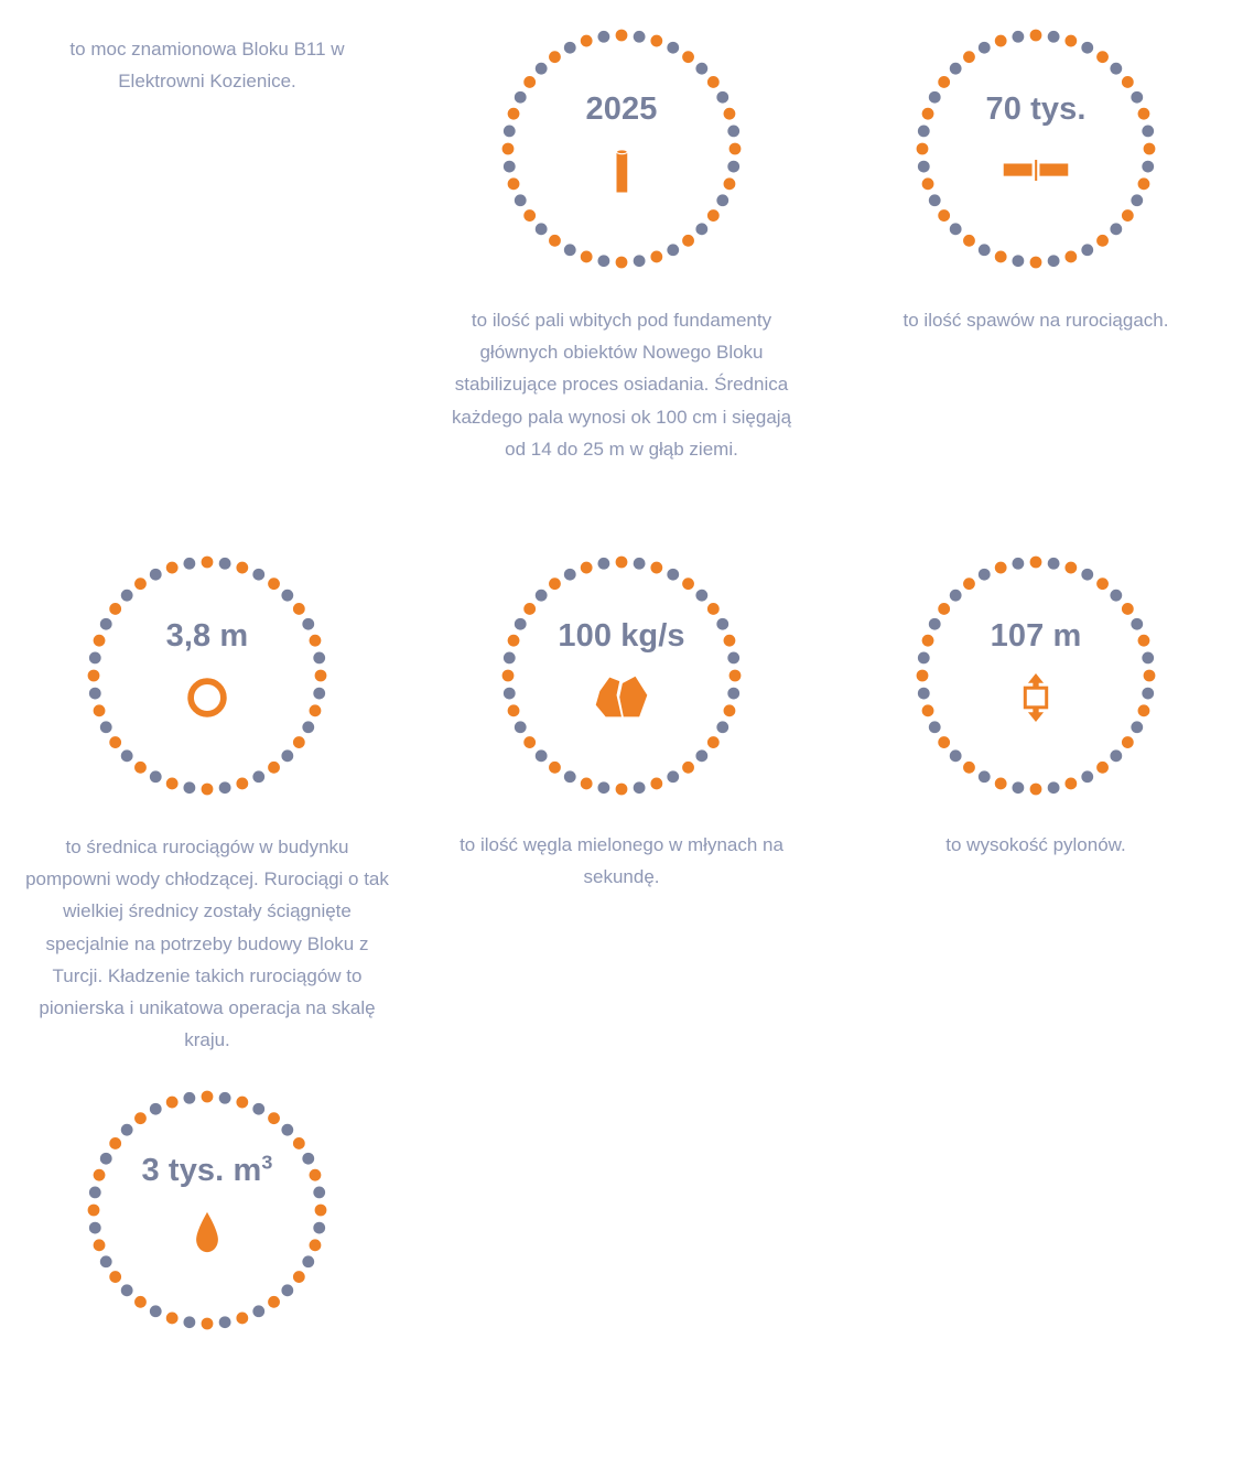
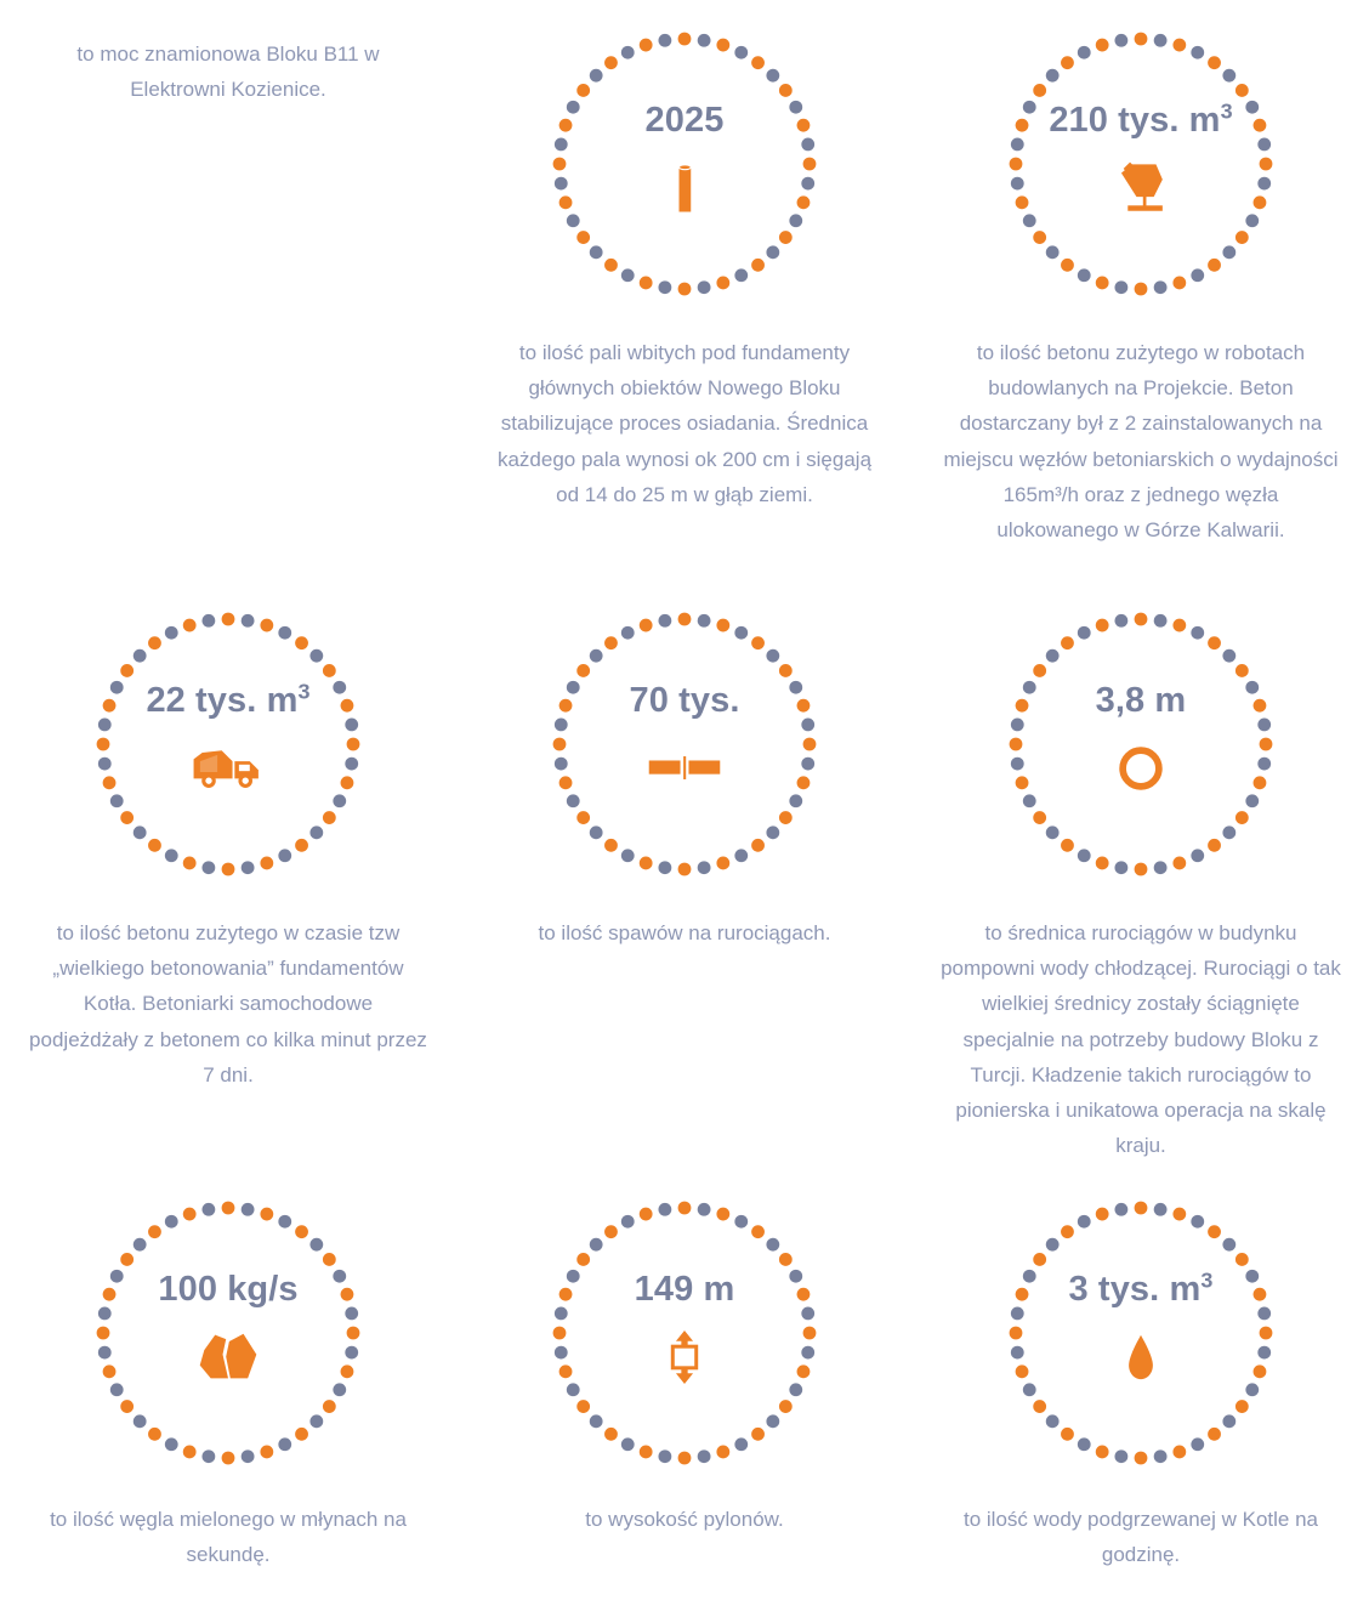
  to moc znamionowa Bloku B11 w Elektrowni Kozienice.
  2025
- to ilość pali wbitych pod fundamenty głównych obiektów Nowego Bloku stabilizujące proces osiadania. Średnica każdego pala wynosi ok 100 cm i sięgają od 14 do 25 m w głąb ziemi.
+ to ilość pali wbitych pod fundamenty głównych obiektów Nowego Bloku stabilizujące proces osiadania. Średnica każdego pala wynosi ok 200 cm i sięgają od 14 do 25 m w głąb ziemi.
+ 210 tys. m3
+ to ilość betonu zużytego w robotach budowlanych na Projekcie. Beton dostarczany był z 2 zainstalowanych na miejscu węzłów betoniarskich o wydajności 165m³/h oraz z jednego węzła ulokowanego w Górze Kalwarii.
+ 22 tys. m3
+ to ilość betonu zużytego w czasie tzw „wielkiego betonowania” fundamentów Kotła. Betoniarki samochodowe podjeżdżały z betonem co kilka minut przez 7 dni.
  70 tys.
  to ilość spawów na rurociągach.
  3,8 m
  to średnica rurociągów w budynku pompowni wody chłodzącej. Rurociągi o tak wielkiej średnicy zostały ściągnięte specjalnie na potrzeby budowy Bloku z Turcji. Kładzenie takich rurociągów to pionierska i unikatowa operacja na skalę kraju.
  100 kg/s
  to ilość węgla mielonego w młynach na sekundę.
- 107 m
+ 149 m
  to wysokość pylonów.
  3 tys. m3
+ to ilość wody podgrzewanej w Kotle na godzinę.
